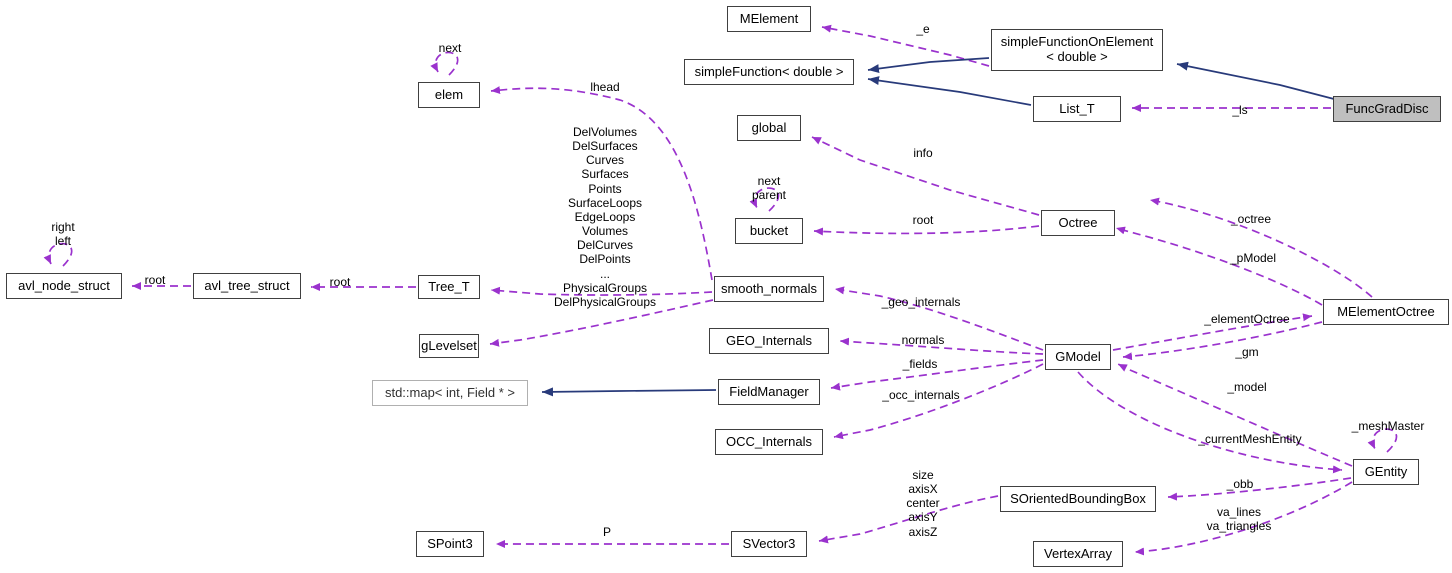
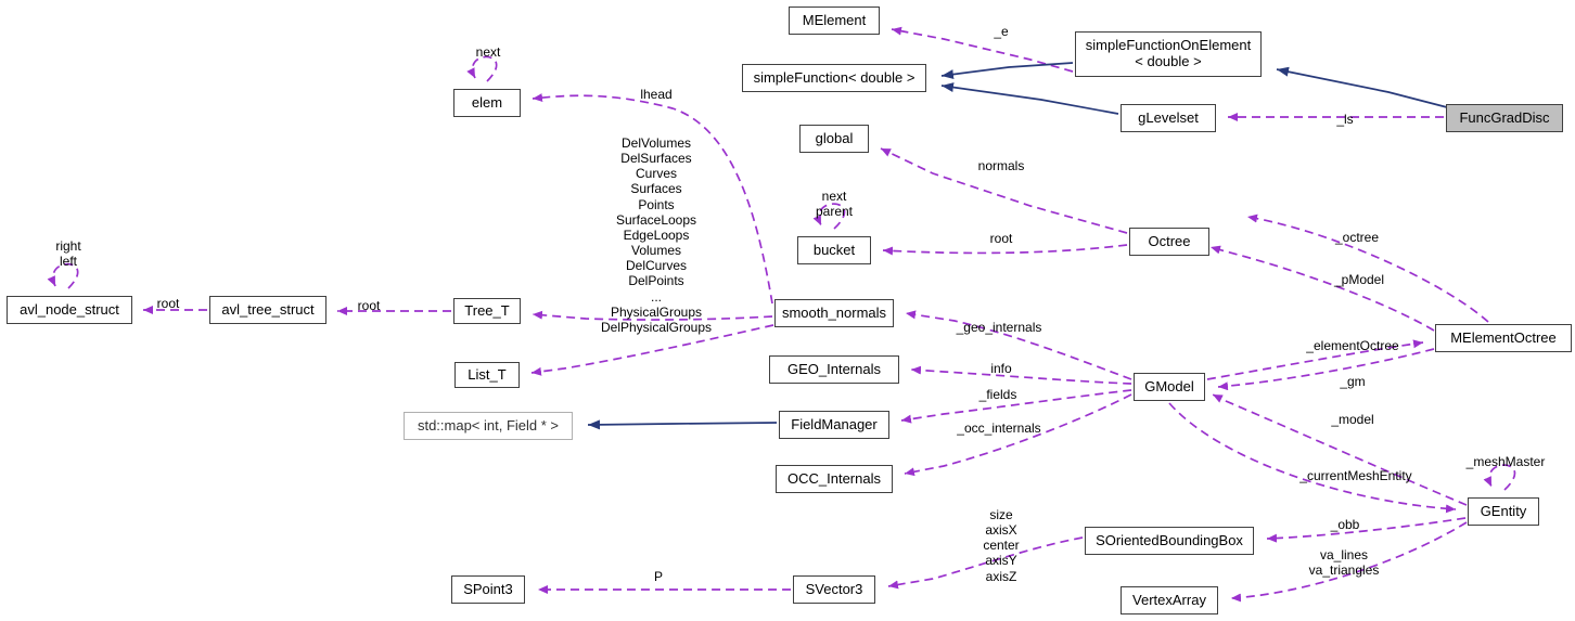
  MElement
  simpleFunctionOnElement
  < double >
  simpleFunction< double >
- List_T
+ gLevelset
  FuncGradDisc
  elem
  global
  bucket
  Octree
  MElementOctree
  avl_node_struct
  avl_tree_struct
  Tree_T
  smooth_normals
- gLevelset
+ List_T
  GEO_Internals
  GModel
  std::map< int, Field * >
  FieldManager
  OCC_Internals
  GEntity
  SOrientedBoundingBox
  SPoint3
  SVector3
  VertexArray
  _e
  next
  lhead
  _ls
  DelVolumes
  DelSurfaces
  Curves
  Surfaces
  Points
  SurfaceLoops
  EdgeLoops
  Volumes
  DelCurves
  DelPoints
  ...
  PhysicalGroups
  DelPhysicalGroups
- info
+ normals
  next
  parent
  root
  _octree
  right
  left
  _pModel
  root
  root
  _geo_internals
  _elementOctree
- normals
+ info
  _gm
  _fields
  _model
  _occ_internals
  _meshMaster
  _currentMeshEntity
  size
  axisX
  center
  axisY
  axisZ
  _obb
  va_lines
  va_triangles
  P
